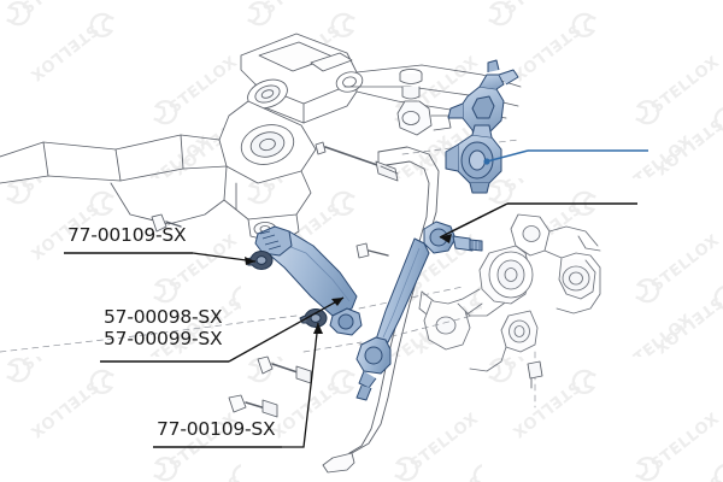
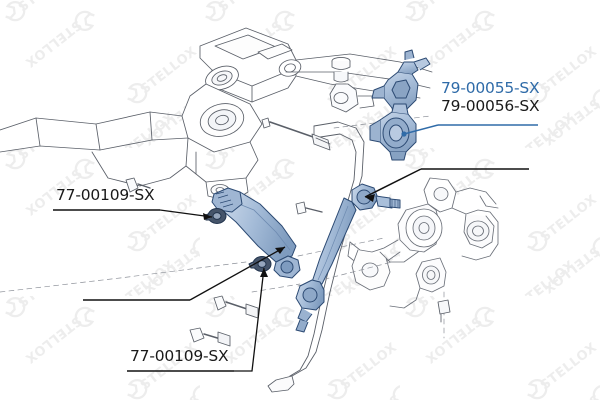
+ 79-00055-SX
+ 79-00056-SX
  77-00109-SX
- 57-00098-SX
- 57-00099-SX
  77-00109-SX
